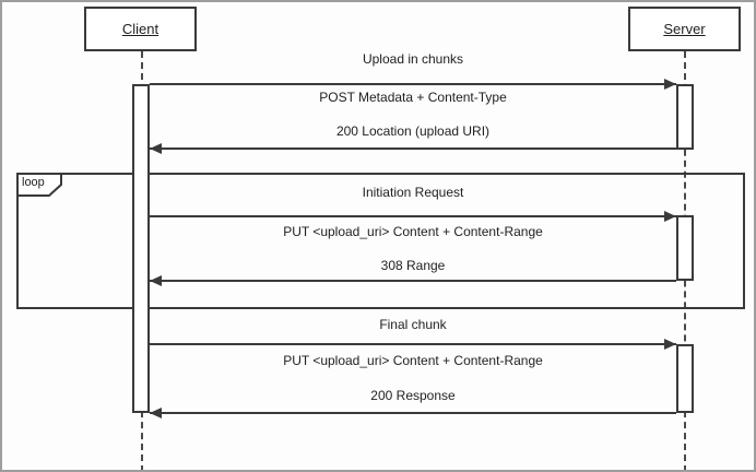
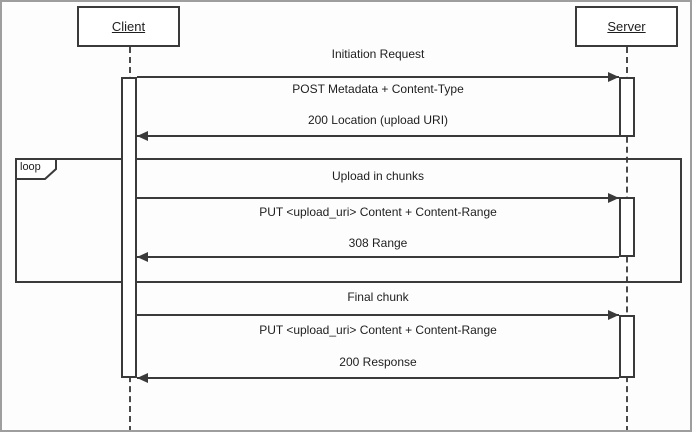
  loop
  Client
  Server
- Upload in chunks
+ Initiation Request
  POST Metadata + Content-Type
  200 Location (upload URI)
- Initiation Request
+ Upload in chunks
  PUT <upload_uri> Content + Content-Range
  308 Range
  Final chunk
  PUT <upload_uri> Content + Content-Range
  200 Response
